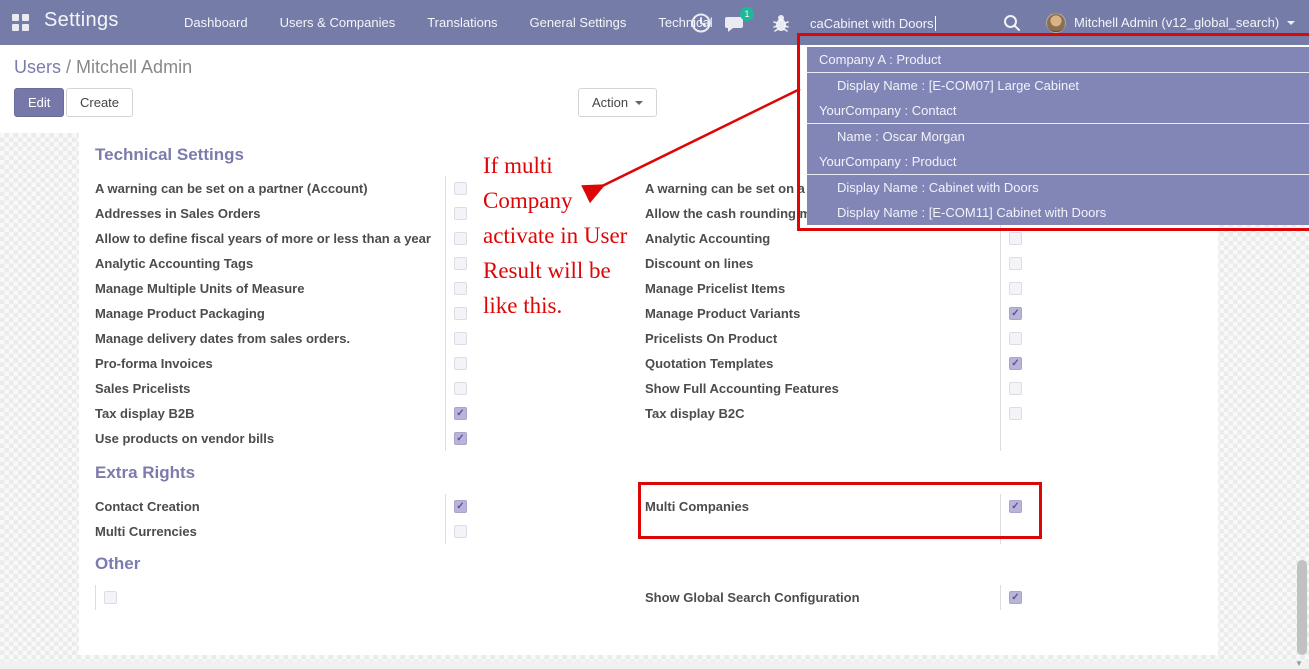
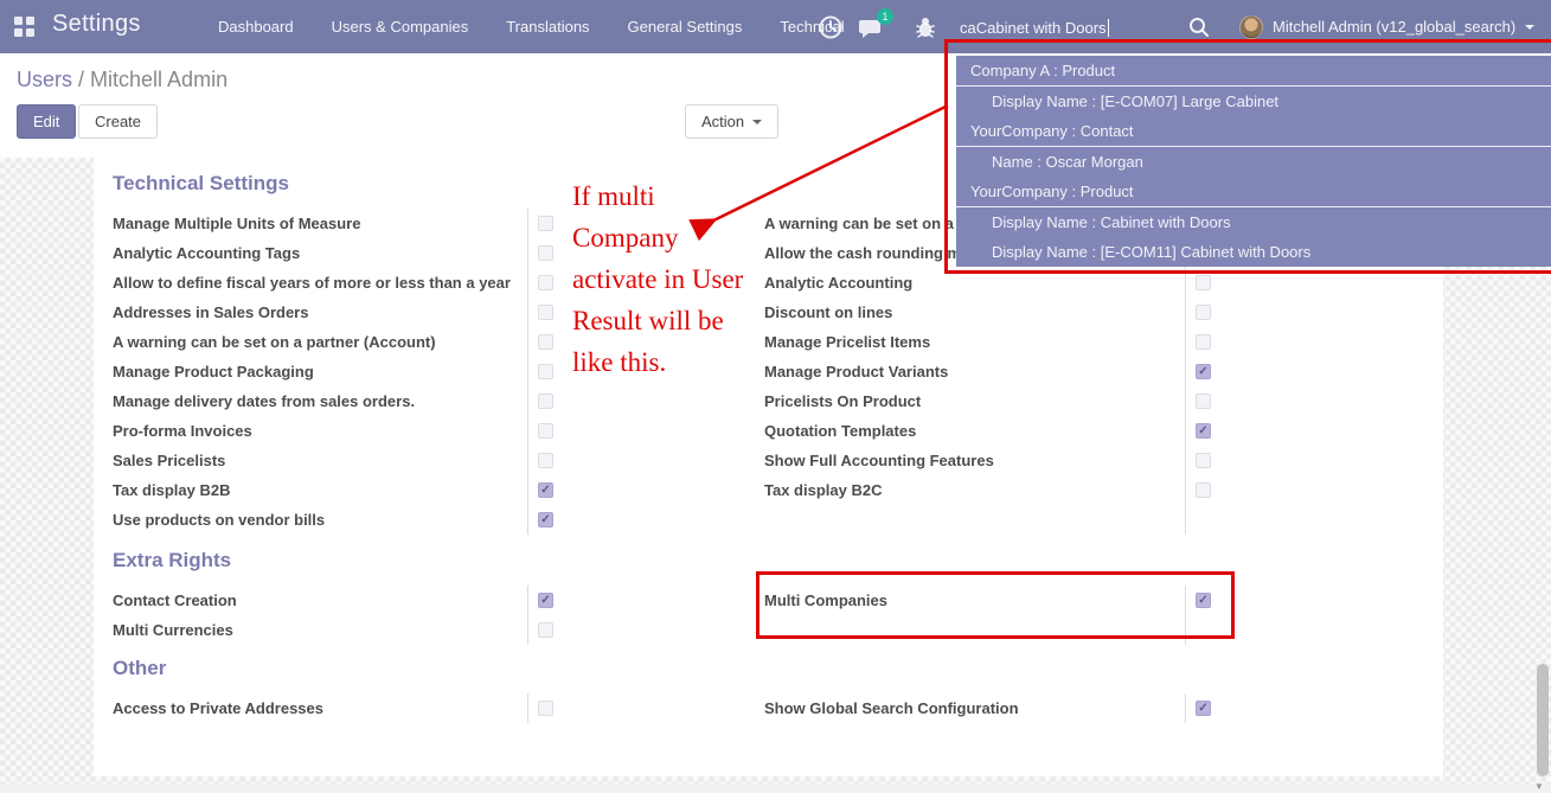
  Settings
  Dashboard
  Users & Companies
  Translations
  General Settings
  Technical
  1
  caCabinet with Doors
  Mitchell Admin (v12_global_search)
  Users / Mitchell Admin
  Edit
  Create
  Action
  Technical Settings
- A warning can be set on a partner (Account)
+ Manage Multiple Units of Measure
- Addresses in Sales Orders
+ Analytic Accounting Tags
  Allow to define fiscal years of more or less than a year
- Analytic Accounting Tags
+ Addresses in Sales Orders
- Manage Multiple Units of Measure
+ A warning can be set on a partner (Account)
  Manage Product Packaging
  Manage delivery dates from sales orders.
  Pro-forma Invoices
  Sales Pricelists
  Tax display B2B
  Use products on vendor bills
  Allow the cash rounding m
  Analytic Accounting
  Discount on lines
  Manage Pricelist Items
  Manage Product Variants
  Pricelists On Product
  Quotation Templates
  Show Full Accounting Features
  Tax display B2C
  If multi
  Company
  activate in User
  Result will be
  like this.
  Extra Rights
  Contact Creation
  Multi Currencies
  Multi Companies
  Other
+ Access to Private Addresses
  Show Global Search Configuration
  Company A : Product
  Display Name : [E-COM07] Large Cabinet
  YourCompany : Contact
  Name : Oscar Morgan
  YourCompany : Product
  Display Name : Cabinet with Doors
  Display Name : [E-COM11] Cabinet with Doors
  ▼
